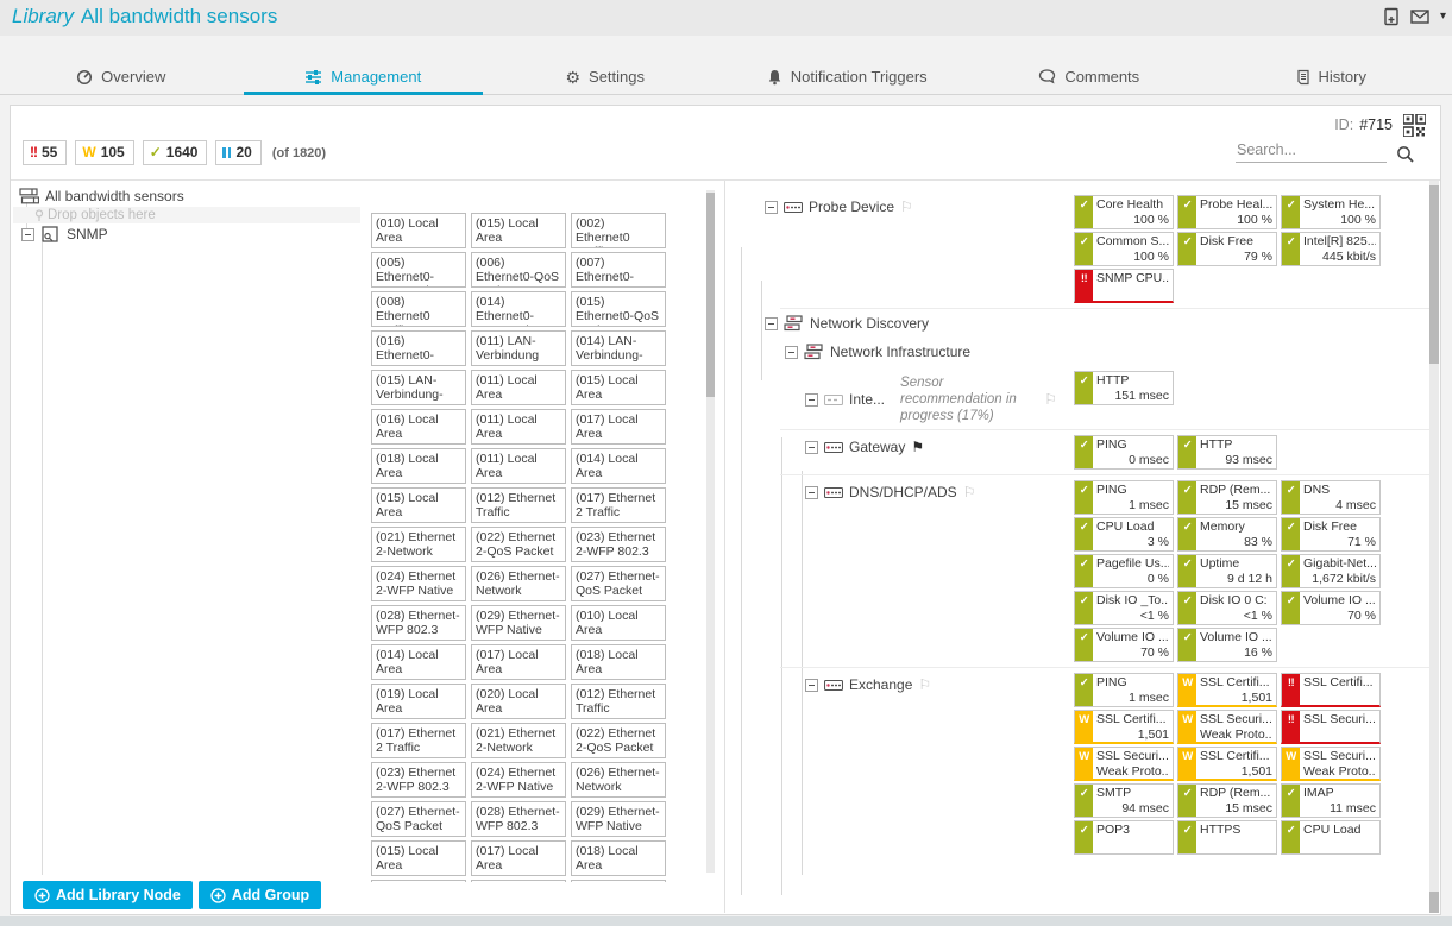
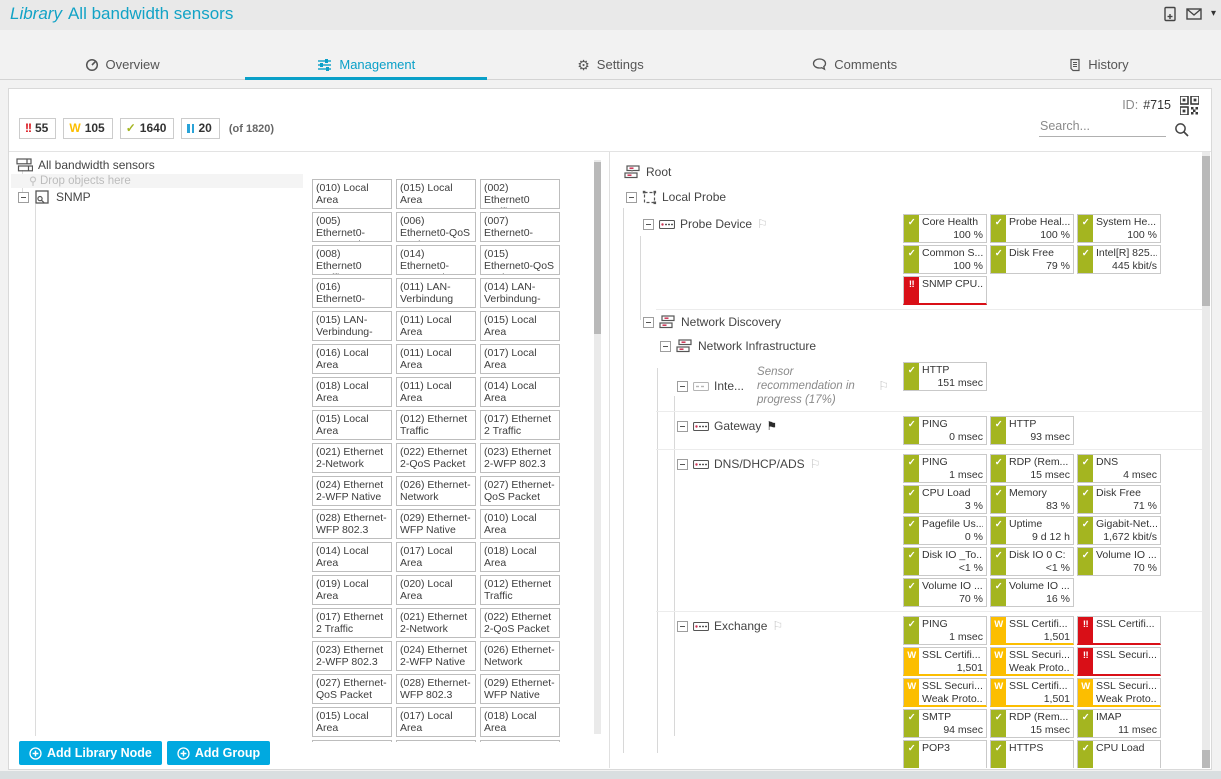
  Library All bandwidth sensors
  ▾
  Overview
  Management
  ⚙
  Settings
- Notification Triggers
  Comments
  History
  ID: #715
  !!
  55
  W
  105
  ✓
  1640
  20
  (of 1820)
  Search...
  All bandwidth sensors
  Drop objects here
  SNMP
  (010) Local Area
  (015) Local Area
  (006) Ethernet0-QoS
  (015) Ethernet0-QoS
  (011) LAN-Verbindung
  (014) LAN-Verbindung-
  (015) LAN-Verbindung-
  (011) Local Area
  (015) Local Area
  (016) Local Area
  (011) Local Area
  (017) Local Area
  (018) Local Area
  (011) Local Area
  (014) Local Area
  (015) Local Area
  (012) Ethernet Traffic
  (017) Ethernet 2 Traffic
  (021) Ethernet 2-Network
  (022) Ethernet 2-QoS Packet
  (023) Ethernet 2-WFP 802.3
  (024) Ethernet 2-WFP Native
  (026) Ethernet-Network
  (027) Ethernet-QoS Packet
  (028) Ethernet-WFP 802.3
  (029) Ethernet-WFP Native
  (010) Local Area
  (014) Local Area
  (017) Local Area
  (018) Local Area
  (019) Local Area
  (020) Local Area
  (012) Ethernet Traffic
  (017) Ethernet 2 Traffic
  (021) Ethernet 2-Network
  (022) Ethernet 2-QoS Packet
  (023) Ethernet 2-WFP 802.3
  (024) Ethernet 2-WFP Native
  (026) Ethernet-Network
  (027) Ethernet-QoS Packet
  (028) Ethernet-WFP 802.3
  (029) Ethernet-WFP Native
  (015) Local Area
  (017) Local Area
  (018) Local Area
+ Root
+ Local Probe
  Probe Device
  ⚐
  ✓
  Core Health
  100 %
  ✓
  Probe Heal...
  100 %
  ✓
  System He...
  100 %
  ✓
  Common S...
  100 %
  ✓
  Disk Free
  79 %
  ✓
  Intel[R] 825...
  445 kbit/s
  !!
  SNMP CPU..
  Network Discovery
  Network Infrastructure
  Inte...
  Sensor recommendation in progress (17%)
  ⚐
  ✓
  HTTP
  151 msec
  Gateway
  ⚑
  ✓
  PING
  0 msec
  ✓
  HTTP
  93 msec
  DNS/DHCP/ADS
  ⚐
  ✓
  PING
  1 msec
  ✓
  RDP (Rem...
  15 msec
  ✓
  DNS
  4 msec
  ✓
  CPU Load
  3 %
  ✓
  Memory
  83 %
  ✓
  Disk Free
  71 %
  ✓
  Pagefile Us...
  0 %
  ✓
  Uptime
  9 d 12 h
  ✓
  Gigabit-Net...
  1,672 kbit/s
  ✓
  Disk IO _To..
  <1 %
  ✓
  Disk IO 0 C:
  <1 %
  ✓
  Volume IO ...
  70 %
  ✓
  Volume IO ...
  70 %
  ✓
  Volume IO ...
  16 %
  Exchange
  ⚐
  ✓
  PING
  1 msec
  W
  SSL Certifi...
  1,501
  !!
  SSL Certifi...
  W
  SSL Certifi...
  1,501
  W
  SSL Securi...
  Weak Proto..
  !!
  SSL Securi...
  W
  SSL Securi...
  Weak Proto..
  W
  SSL Certifi...
  1,501
  W
  SSL Securi...
  Weak Proto..
  ✓
  SMTP
  94 msec
  ✓
  RDP (Rem...
  15 msec
  ✓
  IMAP
  11 msec
  ✓
  POP3
  ✓
  HTTPS
  ✓
  CPU Load
  Add Library Node
  Add Group
